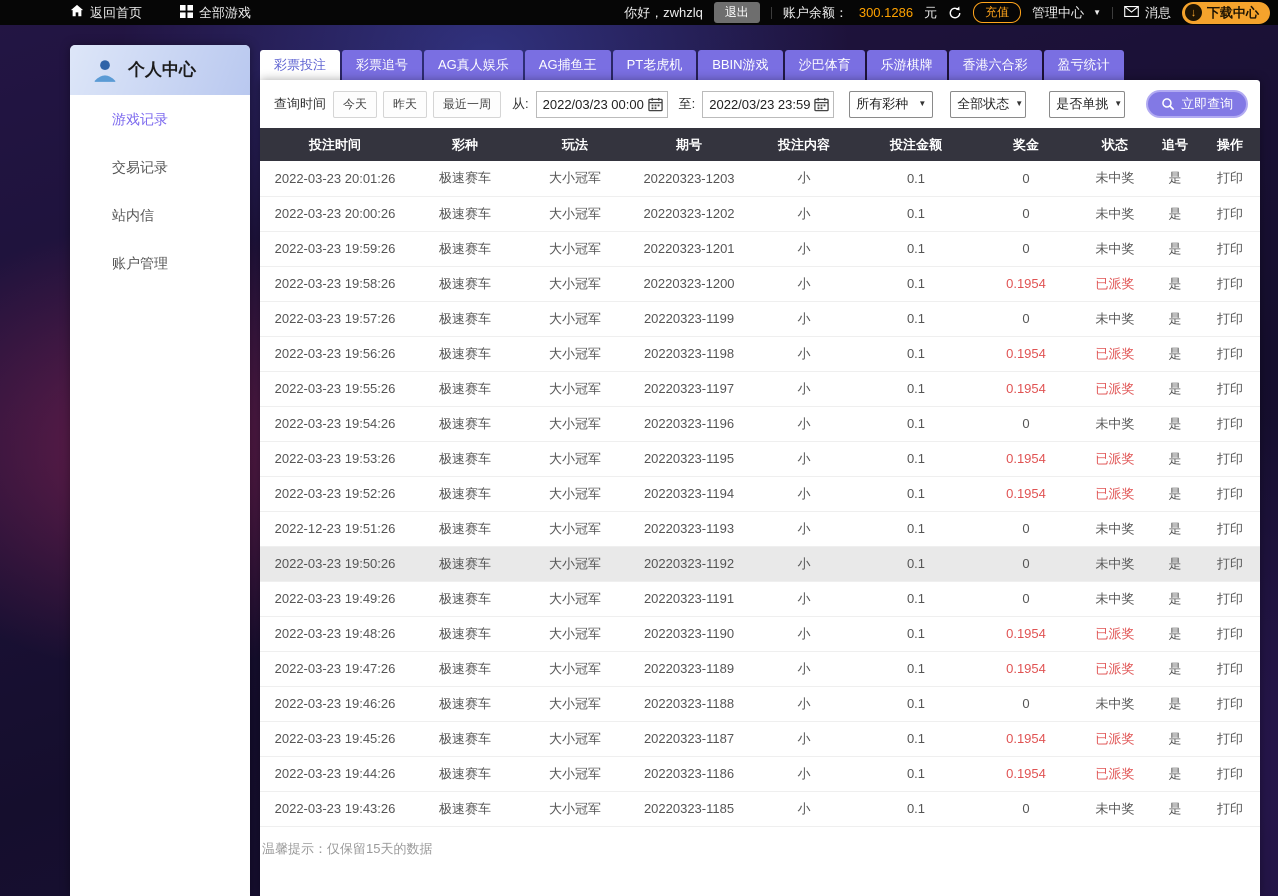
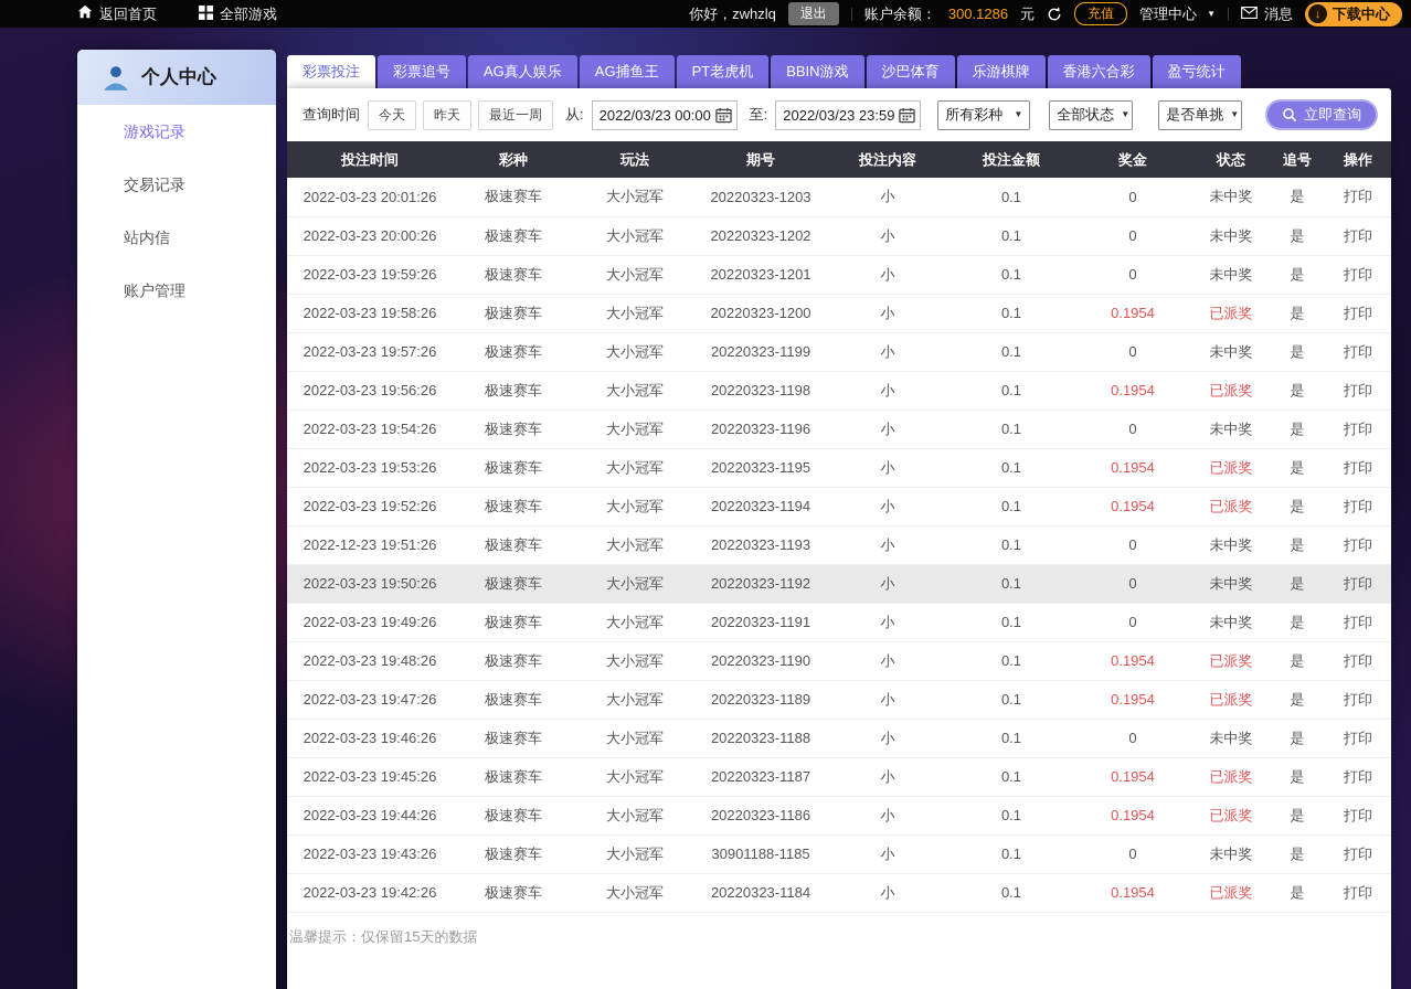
  返回首页
  全部游戏
  你好，zwhzlq
  退出
  账户余额：
  300.1286
  元
  充值
  管理中心
  ▼
  消息
  ↓
  下载中心
  个人中心
  游戏记录
  交易记录
  站内信
  账户管理
  彩票投注
  彩票追号
  AG真人娱乐
  AG捕鱼王
  PT老虎机
  BBIN游戏
  沙巴体育
  乐游棋牌
  香港六合彩
  盈亏统计
  查询时间
  今天
  昨天
  最近一周
  从:
  2022/03/23 00:00
  至:
  2022/03/23 23:59
  所有彩种
  ▼
  全部状态
  ▼
  是否单挑
  ▼
  立即查询
  投注时间	彩种	玩法	期号	投注内容	投注金额	奖金	状态	追号	操作
  2022-03-23 20:01:26	极速赛车	大小冠军	20220323-1203	小	0.1	0	未中奖	是	打印
  2022-03-23 20:00:26	极速赛车	大小冠军	20220323-1202	小	0.1	0	未中奖	是	打印
  2022-03-23 19:59:26	极速赛车	大小冠军	20220323-1201	小	0.1	0	未中奖	是	打印
  2022-03-23 19:58:26	极速赛车	大小冠军	20220323-1200	小	0.1	0.1954	已派奖	是	打印
  2022-03-23 19:57:26	极速赛车	大小冠军	20220323-1199	小	0.1	0	未中奖	是	打印
  2022-03-23 19:56:26	极速赛车	大小冠军	20220323-1198	小	0.1	0.1954	已派奖	是	打印
- 2022-03-23 19:55:26	极速赛车	大小冠军	20220323-1197	小	0.1	0.1954	已派奖	是	打印
  2022-03-23 19:54:26	极速赛车	大小冠军	20220323-1196	小	0.1	0	未中奖	是	打印
  2022-03-23 19:53:26	极速赛车	大小冠军	20220323-1195	小	0.1	0.1954	已派奖	是	打印
  2022-03-23 19:52:26	极速赛车	大小冠军	20220323-1194	小	0.1	0.1954	已派奖	是	打印
  2022-12-23 19:51:26	极速赛车	大小冠军	20220323-1193	小	0.1	0	未中奖	是	打印
  2022-03-23 19:50:26	极速赛车	大小冠军	20220323-1192	小	0.1	0	未中奖	是	打印
  2022-03-23 19:49:26	极速赛车	大小冠军	20220323-1191	小	0.1	0	未中奖	是	打印
  2022-03-23 19:48:26	极速赛车	大小冠军	20220323-1190	小	0.1	0.1954	已派奖	是	打印
  2022-03-23 19:47:26	极速赛车	大小冠军	20220323-1189	小	0.1	0.1954	已派奖	是	打印
  2022-03-23 19:46:26	极速赛车	大小冠军	20220323-1188	小	0.1	0	未中奖	是	打印
  2022-03-23 19:45:26	极速赛车	大小冠军	20220323-1187	小	0.1	0.1954	已派奖	是	打印
  2022-03-23 19:44:26	极速赛车	大小冠军	20220323-1186	小	0.1	0.1954	已派奖	是	打印
- 2022-03-23 19:43:26	极速赛车	大小冠军	20220323-1185	小	0.1	0	未中奖	是	打印
+ 2022-03-23 19:43:26	极速赛车	大小冠军	30901188-1185	小	0.1	0	未中奖	是	打印
+ 2022-03-23 19:42:26	极速赛车	大小冠军	20220323-1184	小	0.1	0.1954	已派奖	是	打印
  温馨提示：仅保留15天的数据
